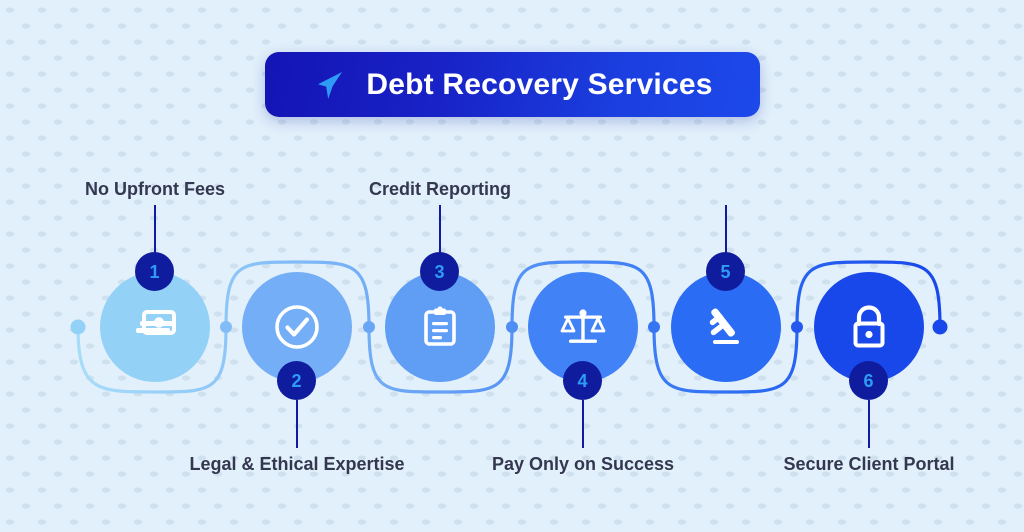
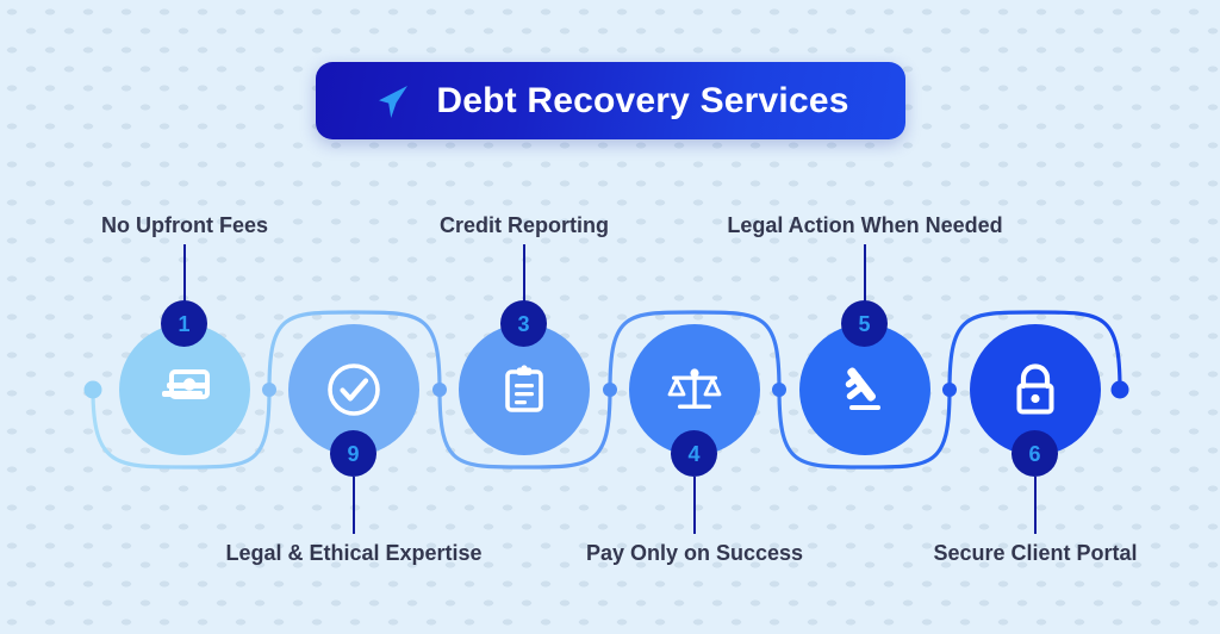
  No Upfront Fees
  1
  Legal & Ethical Expertise
- 2
+ 9
  Credit Reporting
  3
  Pay Only on Success
  4
+ Legal Action When Needed
  5
  Secure Client Portal
  6
  Debt Recovery Services
